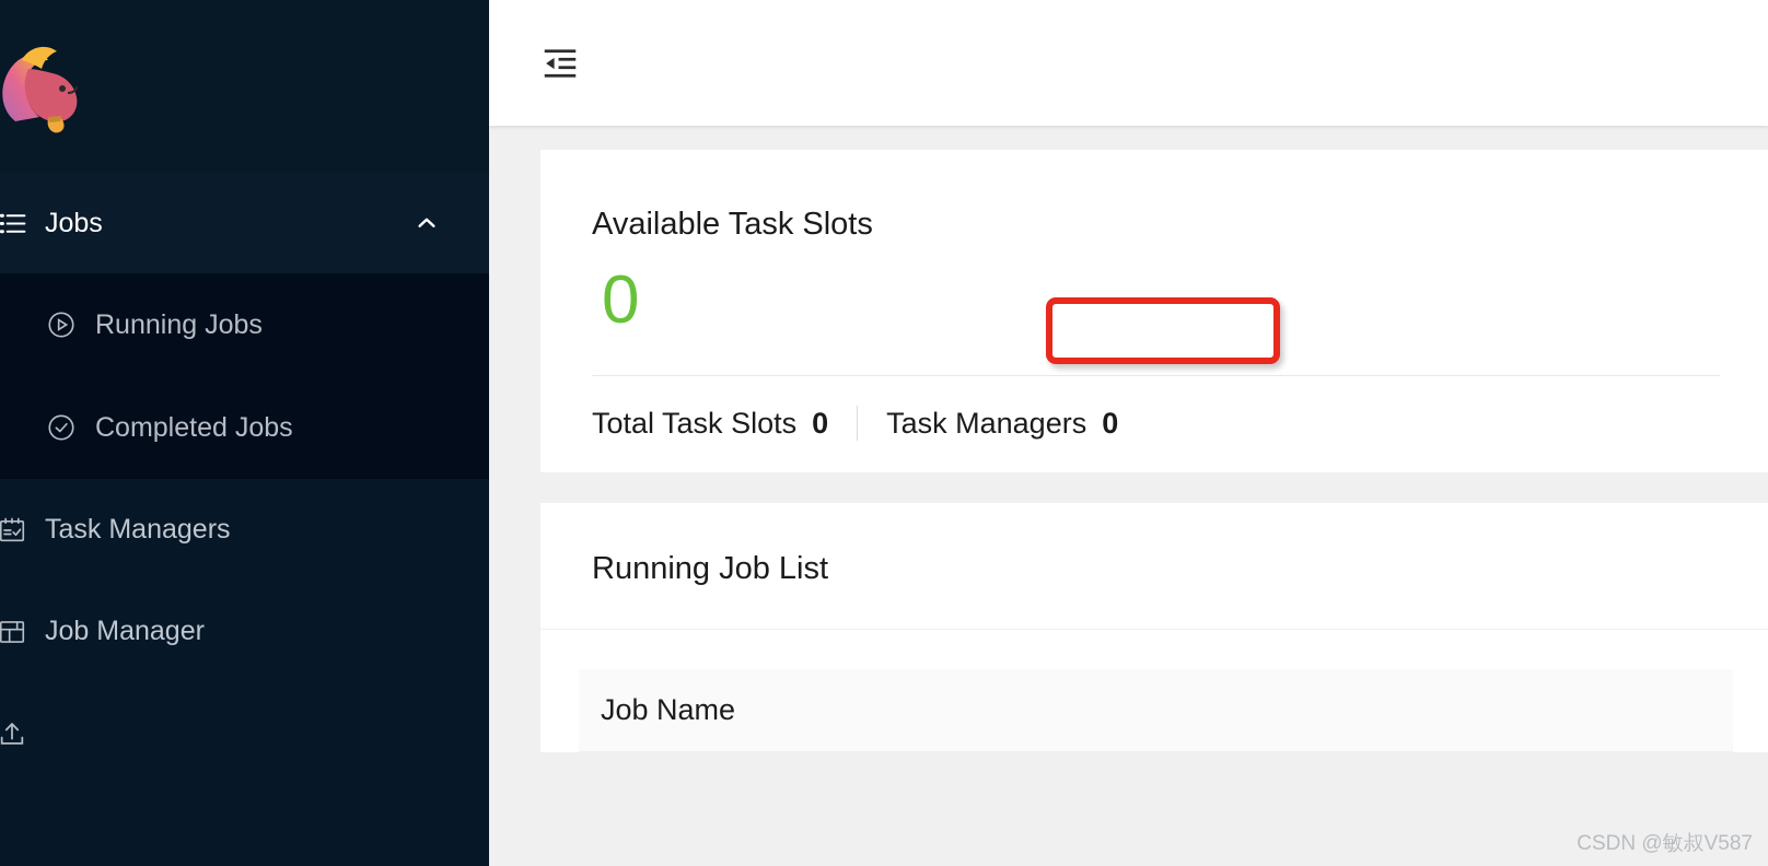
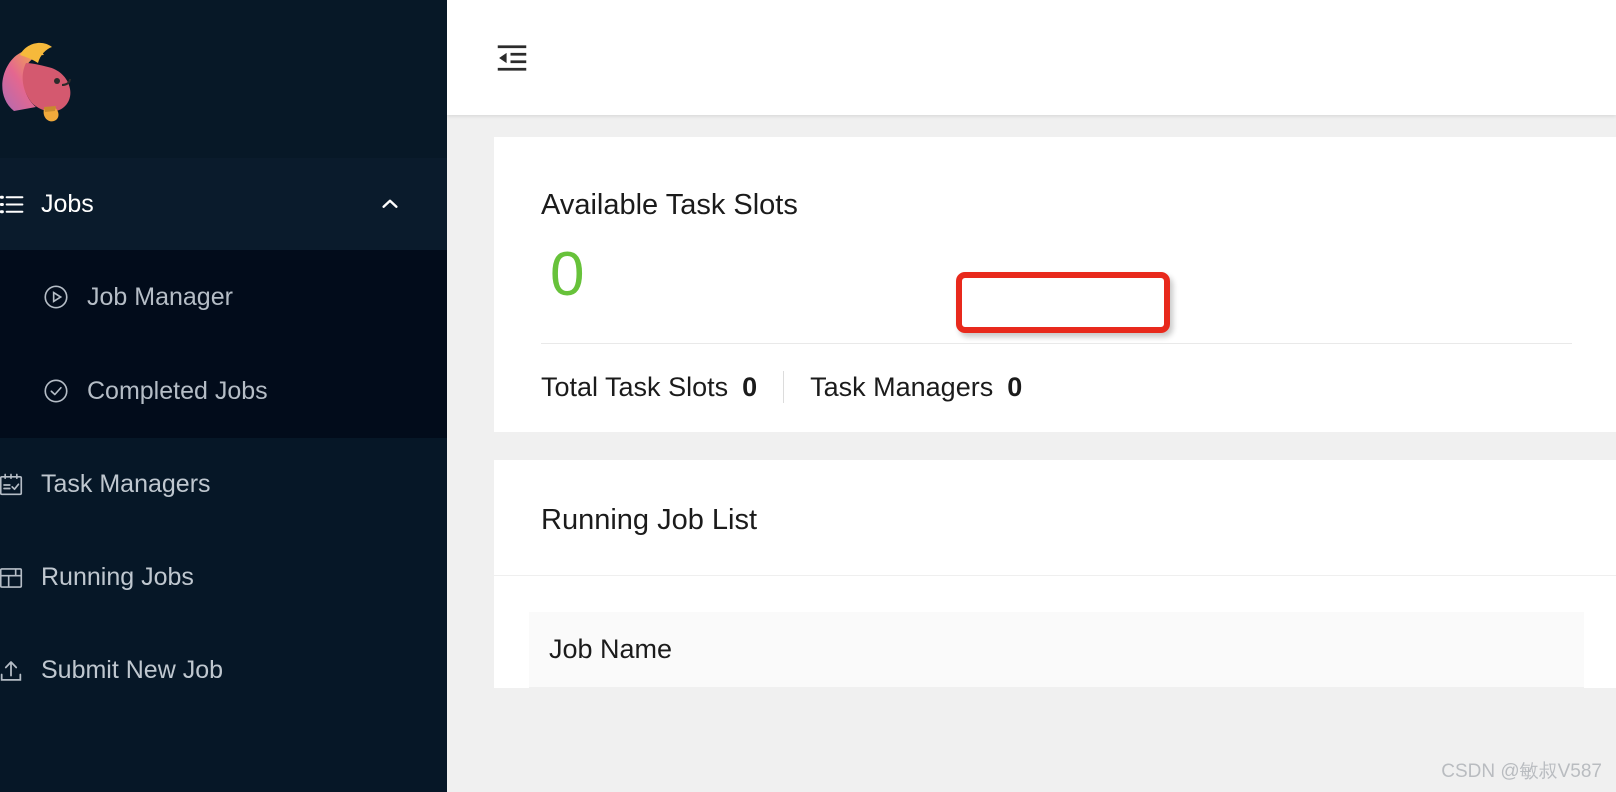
  Jobs
- Running Jobs
+ Job Manager
  Completed Jobs
  Task Managers
- Job Manager
+ Running Jobs
+ Submit New Job
  Available Task Slots
  0
  Total Task Slots
  0
  Task Managers
  0
  Running Job List
  Job Name
  CSDN @敏叔V587
